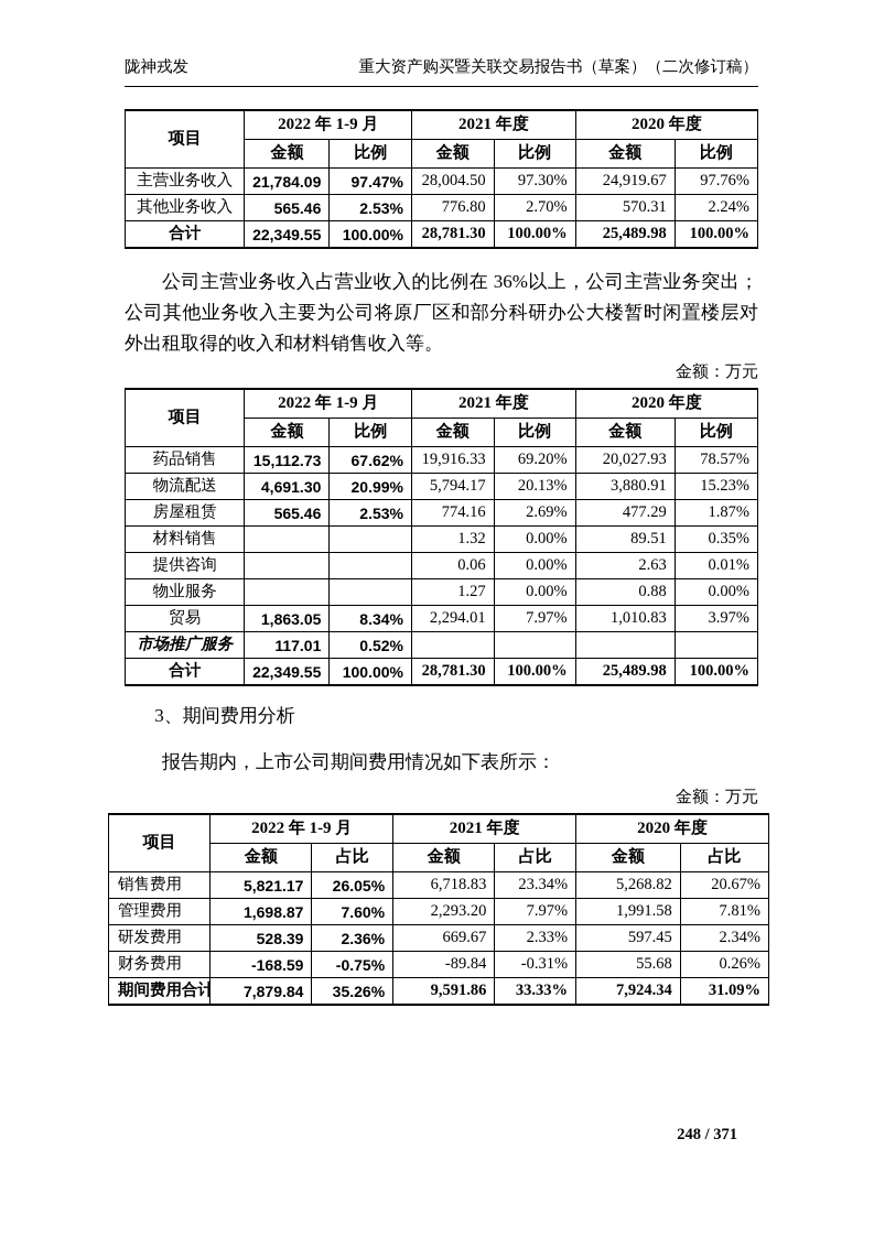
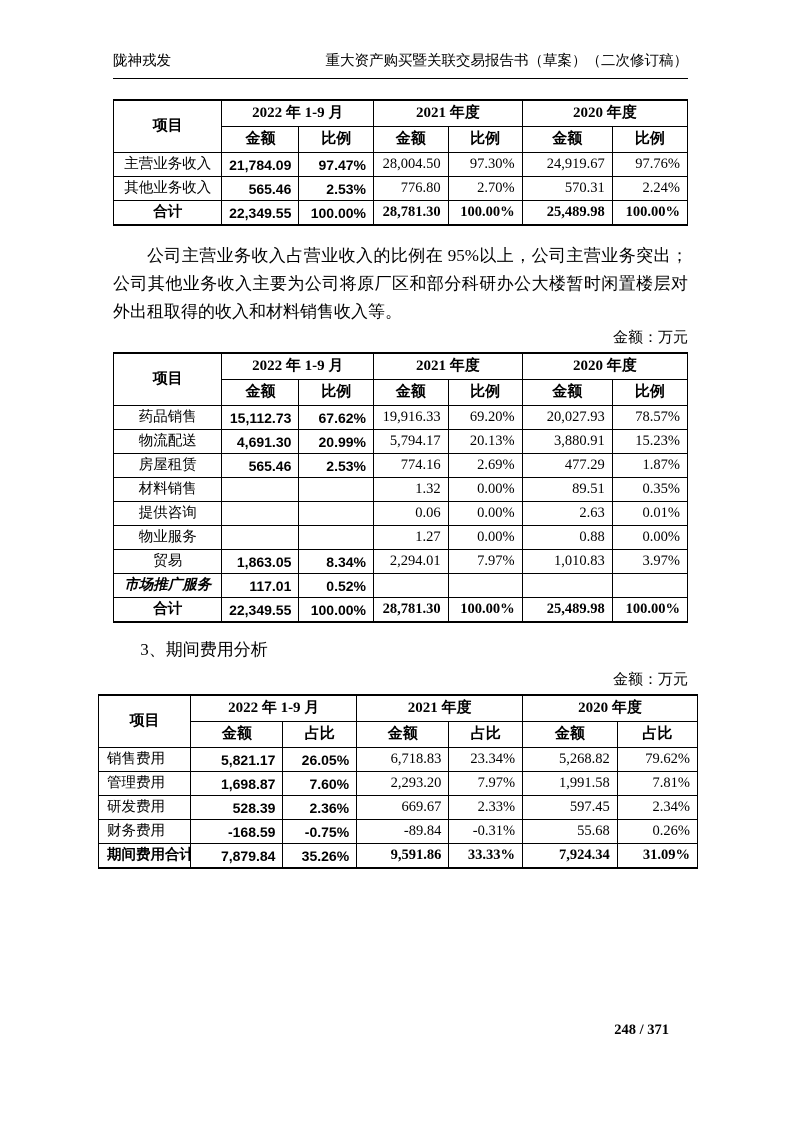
  陇神戎发
  重大资产购买暨关联交易报告书（草案）（二次修订稿）
  项目	2022 年 1-9 月	2021 年度	2020 年度
  金额	比例	金额	比例	金额	比例
  主营业务收入	21,784.09	97.47%	28,004.50	97.30%	24,919.67	97.76%
  其他业务收入	565.46	2.53%	776.80	2.70%	570.31	2.24%
  合计	22,349.55	100.00%	28,781.30	100.00%	25,489.98	100.00%
- 公司主营业务收入占营业收入的比例在 36%以上，公司主营业务突出；公司其他业务收入主要为公司将原厂区和部分科研办公大楼暂时闲置楼层对外出租取得的收入和材料销售收入等。
+ 公司主营业务收入占营业收入的比例在 95%以上，公司主营业务突出；公司其他业务收入主要为公司将原厂区和部分科研办公大楼暂时闲置楼层对外出租取得的收入和材料销售收入等。
  金额：万元
  项目	2022 年 1-9 月	2021 年度	2020 年度
  金额	比例	金额	比例	金额	比例
  药品销售	15,112.73	67.62%	19,916.33	69.20%	20,027.93	78.57%
  物流配送	4,691.30	20.99%	5,794.17	20.13%	3,880.91	15.23%
  房屋租赁	565.46	2.53%	774.16	2.69%	477.29	1.87%
  材料销售			1.32	0.00%	89.51	0.35%
  提供咨询			0.06	0.00%	2.63	0.01%
  物业服务			1.27	0.00%	0.88	0.00%
  贸易	1,863.05	8.34%	2,294.01	7.97%	1,010.83	3.97%
  市场推广服务	117.01	0.52%
  合计	22,349.55	100.00%	28,781.30	100.00%	25,489.98	100.00%
  3、期间费用分析
- 报告期内，上市公司期间费用情况如下表所示：
  金额：万元
  项目	2022 年 1-9 月	2021 年度	2020 年度
  金额	占比	金额	占比	金额	占比
- 销售费用	5,821.17	26.05%	6,718.83	23.34%	5,268.82	20.67%
+ 销售费用	5,821.17	26.05%	6,718.83	23.34%	5,268.82	79.62%
  管理费用	1,698.87	7.60%	2,293.20	7.97%	1,991.58	7.81%
  研发费用	528.39	2.36%	669.67	2.33%	597.45	2.34%
  财务费用	-168.59	-0.75%	-89.84	-0.31%	55.68	0.26%
  期间费用合计	7,879.84	35.26%	9,591.86	33.33%	7,924.34	31.09%
  248 / 371
